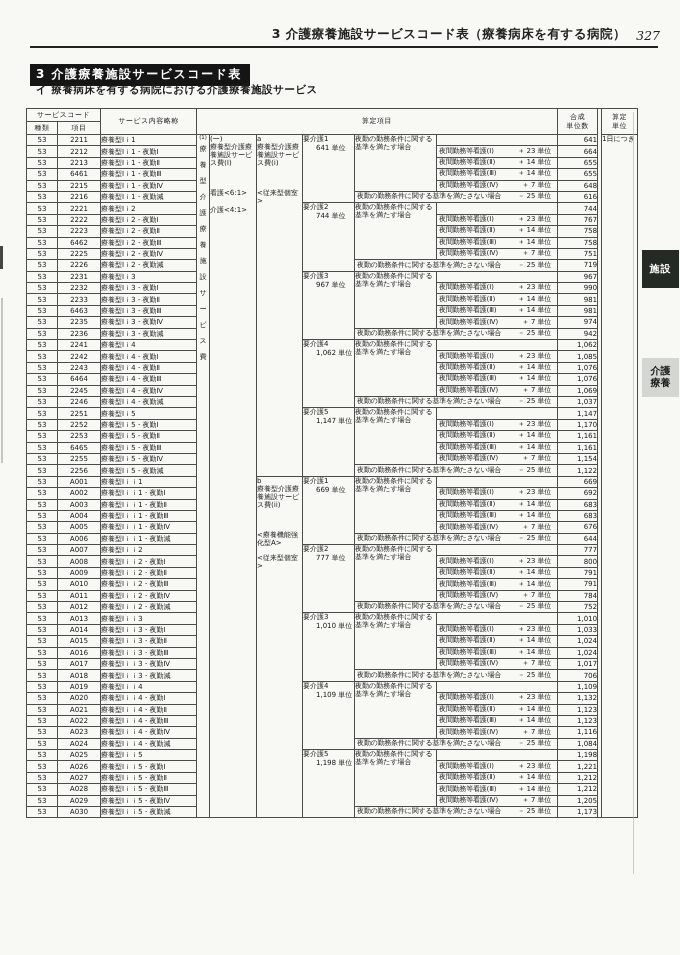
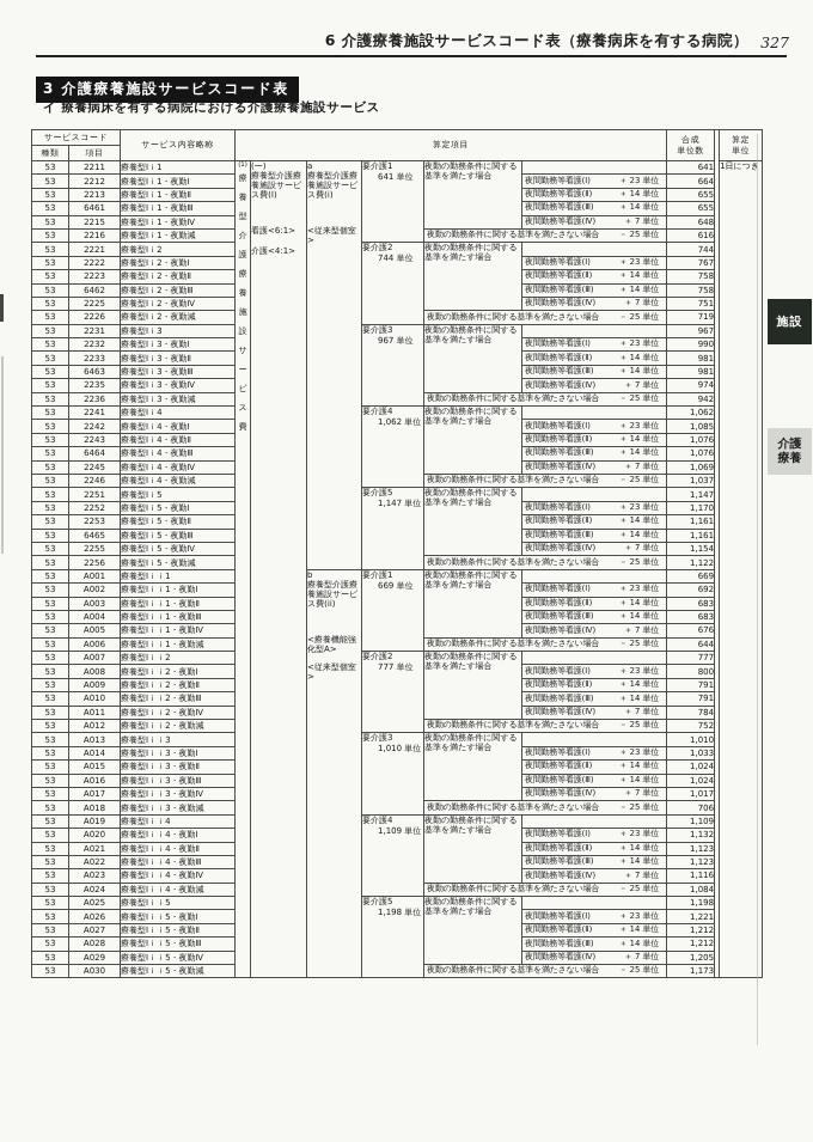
- 3 介護療養施設サービスコード表（療養病床を有する病院）
+ 6 介護療養施設サービスコード表（療養病床を有する病院）
  327
  3 介護療養施設サービスコード表
  イ 療養病床を有する病院における介護療養施設サービス
  サービスコード	サービス内容略称	算定項目	合成 単位数		算定 単位
  種類	項目
  53	2211	療養型Ⅰｉ1	療養型介護療養施設サービス費	(一)療養型介護療養施設サービス費(Ⅰ)看護<6:1>介護<4:1>	a療養型介護療養施設サービス費(i)<従来型個室>	要介護1641 単位	夜勤の勤務条件に関する基準を満たす場合		641	1日につき
  53	2212	療養型Ⅰｉ1・夜勤Ⅰ	夜間勤務等看護(Ⅰ) ＋ 23 単位	664
  53	2213	療養型Ⅰｉ1・夜勤Ⅱ	夜間勤務等看護(Ⅱ) ＋ 14 単位	655
  53	6461	療養型Ⅰｉ1・夜勤Ⅲ	夜間勤務等看護(Ⅲ) ＋ 14 単位	655
  53	2215	療養型Ⅰｉ1・夜勤Ⅳ	夜間勤務等看護(Ⅳ) ＋ 7 単位	648
  53	2216	療養型Ⅰｉ1・夜勤減	夜勤の勤務条件に関する基準を満たさない場合 － 25 単位	616
  53	2221	療養型Ⅰｉ2	要介護2744 単位	夜勤の勤務条件に関する基準を満たす場合		744
  53	2222	療養型Ⅰｉ2・夜勤Ⅰ	夜間勤務等看護(Ⅰ) ＋ 23 単位	767
  53	2223	療養型Ⅰｉ2・夜勤Ⅱ	夜間勤務等看護(Ⅱ) ＋ 14 単位	758
  53	6462	療養型Ⅰｉ2・夜勤Ⅲ	夜間勤務等看護(Ⅲ) ＋ 14 単位	758
  53	2225	療養型Ⅰｉ2・夜勤Ⅳ	夜間勤務等看護(Ⅳ) ＋ 7 単位	751
  53	2226	療養型Ⅰｉ2・夜勤減	夜勤の勤務条件に関する基準を満たさない場合 － 25 単位	719
  53	2231	療養型Ⅰｉ3	要介護3967 単位	夜勤の勤務条件に関する基準を満たす場合		967
  53	2232	療養型Ⅰｉ3・夜勤Ⅰ	夜間勤務等看護(Ⅰ) ＋ 23 単位	990
  53	2233	療養型Ⅰｉ3・夜勤Ⅱ	夜間勤務等看護(Ⅱ) ＋ 14 単位	981
  53	6463	療養型Ⅰｉ3・夜勤Ⅲ	夜間勤務等看護(Ⅲ) ＋ 14 単位	981
  53	2235	療養型Ⅰｉ3・夜勤Ⅳ	夜間勤務等看護(Ⅳ) ＋ 7 単位	974
  53	2236	療養型Ⅰｉ3・夜勤減	夜勤の勤務条件に関する基準を満たさない場合 － 25 単位	942
  53	2241	療養型Ⅰｉ4	要介護41,062 単位	夜勤の勤務条件に関する基準を満たす場合		1,062
  53	2242	療養型Ⅰｉ4・夜勤Ⅰ	夜間勤務等看護(Ⅰ) ＋ 23 単位	1,085
  53	2243	療養型Ⅰｉ4・夜勤Ⅱ	夜間勤務等看護(Ⅱ) ＋ 14 単位	1,076
  53	6464	療養型Ⅰｉ4・夜勤Ⅲ	夜間勤務等看護(Ⅲ) ＋ 14 単位	1,076
  53	2245	療養型Ⅰｉ4・夜勤Ⅳ	夜間勤務等看護(Ⅳ) ＋ 7 単位	1,069
  53	2246	療養型Ⅰｉ4・夜勤減	夜勤の勤務条件に関する基準を満たさない場合 － 25 単位	1,037
  53	2251	療養型Ⅰｉ5	要介護51,147 単位	夜勤の勤務条件に関する基準を満たす場合		1,147
  53	2252	療養型Ⅰｉ5・夜勤Ⅰ	夜間勤務等看護(Ⅰ) ＋ 23 単位	1,170
  53	2253	療養型Ⅰｉ5・夜勤Ⅱ	夜間勤務等看護(Ⅱ) ＋ 14 単位	1,161
  53	6465	療養型Ⅰｉ5・夜勤Ⅲ	夜間勤務等看護(Ⅲ) ＋ 14 単位	1,161
  53	2255	療養型Ⅰｉ5・夜勤Ⅳ	夜間勤務等看護(Ⅳ) ＋ 7 単位	1,154
  53	2256	療養型Ⅰｉ5・夜勤減	夜勤の勤務条件に関する基準を満たさない場合 － 25 単位	1,122
  53	A001	療養型Ⅰｉｉ1	b療養型介護療養施設サービス費(ii)<療養機能強化型A><従来型個室>	要介護1669 単位	夜勤の勤務条件に関する基準を満たす場合		669
  53	A002	療養型Ⅰｉｉ1・夜勤Ⅰ	夜間勤務等看護(Ⅰ) ＋ 23 単位	692
  53	A003	療養型Ⅰｉｉ1・夜勤Ⅱ	夜間勤務等看護(Ⅱ) ＋ 14 単位	683
  53	A004	療養型Ⅰｉｉ1・夜勤Ⅲ	夜間勤務等看護(Ⅲ) ＋ 14 単位	683
  53	A005	療養型Ⅰｉｉ1・夜勤Ⅳ	夜間勤務等看護(Ⅳ) ＋ 7 単位	676
  53	A006	療養型Ⅰｉｉ1・夜勤減	夜勤の勤務条件に関する基準を満たさない場合 － 25 単位	644
  53	A007	療養型Ⅰｉｉ2	要介護2777 単位	夜勤の勤務条件に関する基準を満たす場合		777
  53	A008	療養型Ⅰｉｉ2・夜勤Ⅰ	夜間勤務等看護(Ⅰ) ＋ 23 単位	800
  53	A009	療養型Ⅰｉｉ2・夜勤Ⅱ	夜間勤務等看護(Ⅱ) ＋ 14 単位	791
  53	A010	療養型Ⅰｉｉ2・夜勤Ⅲ	夜間勤務等看護(Ⅲ) ＋ 14 単位	791
  53	A011	療養型Ⅰｉｉ2・夜勤Ⅳ	夜間勤務等看護(Ⅳ) ＋ 7 単位	784
  53	A012	療養型Ⅰｉｉ2・夜勤減	夜勤の勤務条件に関する基準を満たさない場合 － 25 単位	752
  53	A013	療養型Ⅰｉｉ3	要介護31,010 単位	夜勤の勤務条件に関する基準を満たす場合		1,010
  53	A014	療養型Ⅰｉｉ3・夜勤Ⅰ	夜間勤務等看護(Ⅰ) ＋ 23 単位	1,033
  53	A015	療養型Ⅰｉｉ3・夜勤Ⅱ	夜間勤務等看護(Ⅱ) ＋ 14 単位	1,024
  53	A016	療養型Ⅰｉｉ3・夜勤Ⅲ	夜間勤務等看護(Ⅲ) ＋ 14 単位	1,024
  53	A017	療養型Ⅰｉｉ3・夜勤Ⅳ	夜間勤務等看護(Ⅳ) ＋ 7 単位	1,017
  53	A018	療養型Ⅰｉｉ3・夜勤減	夜勤の勤務条件に関する基準を満たさない場合 － 25 単位	706
  53	A019	療養型Ⅰｉｉ4	要介護41,109 単位	夜勤の勤務条件に関する基準を満たす場合		1,109
  53	A020	療養型Ⅰｉｉ4・夜勤Ⅰ	夜間勤務等看護(Ⅰ) ＋ 23 単位	1,132
  53	A021	療養型Ⅰｉｉ4・夜勤Ⅱ	夜間勤務等看護(Ⅱ) ＋ 14 単位	1,123
  53	A022	療養型Ⅰｉｉ4・夜勤Ⅲ	夜間勤務等看護(Ⅲ) ＋ 14 単位	1,123
  53	A023	療養型Ⅰｉｉ4・夜勤Ⅳ	夜間勤務等看護(Ⅳ) ＋ 7 単位	1,116
  53	A024	療養型Ⅰｉｉ4・夜勤減	夜勤の勤務条件に関する基準を満たさない場合 － 25 単位	1,084
  53	A025	療養型Ⅰｉｉ5	要介護51,198 単位	夜勤の勤務条件に関する基準を満たす場合		1,198
  53	A026	療養型Ⅰｉｉ5・夜勤Ⅰ	夜間勤務等看護(Ⅰ) ＋ 23 単位	1,221
  53	A027	療養型Ⅰｉｉ5・夜勤Ⅱ	夜間勤務等看護(Ⅱ) ＋ 14 単位	1,212
  53	A028	療養型Ⅰｉｉ5・夜勤Ⅲ	夜間勤務等看護(Ⅲ) ＋ 14 単位	1,212
  53	A029	療養型Ⅰｉｉ5・夜勤Ⅳ	夜間勤務等看護(Ⅳ) ＋ 7 単位	1,205
  53	A030	療養型Ⅰｉｉ5・夜勤減	夜勤の勤務条件に関する基準を満たさない場合 － 25 単位	1,173
  施設
  介護
  療養
